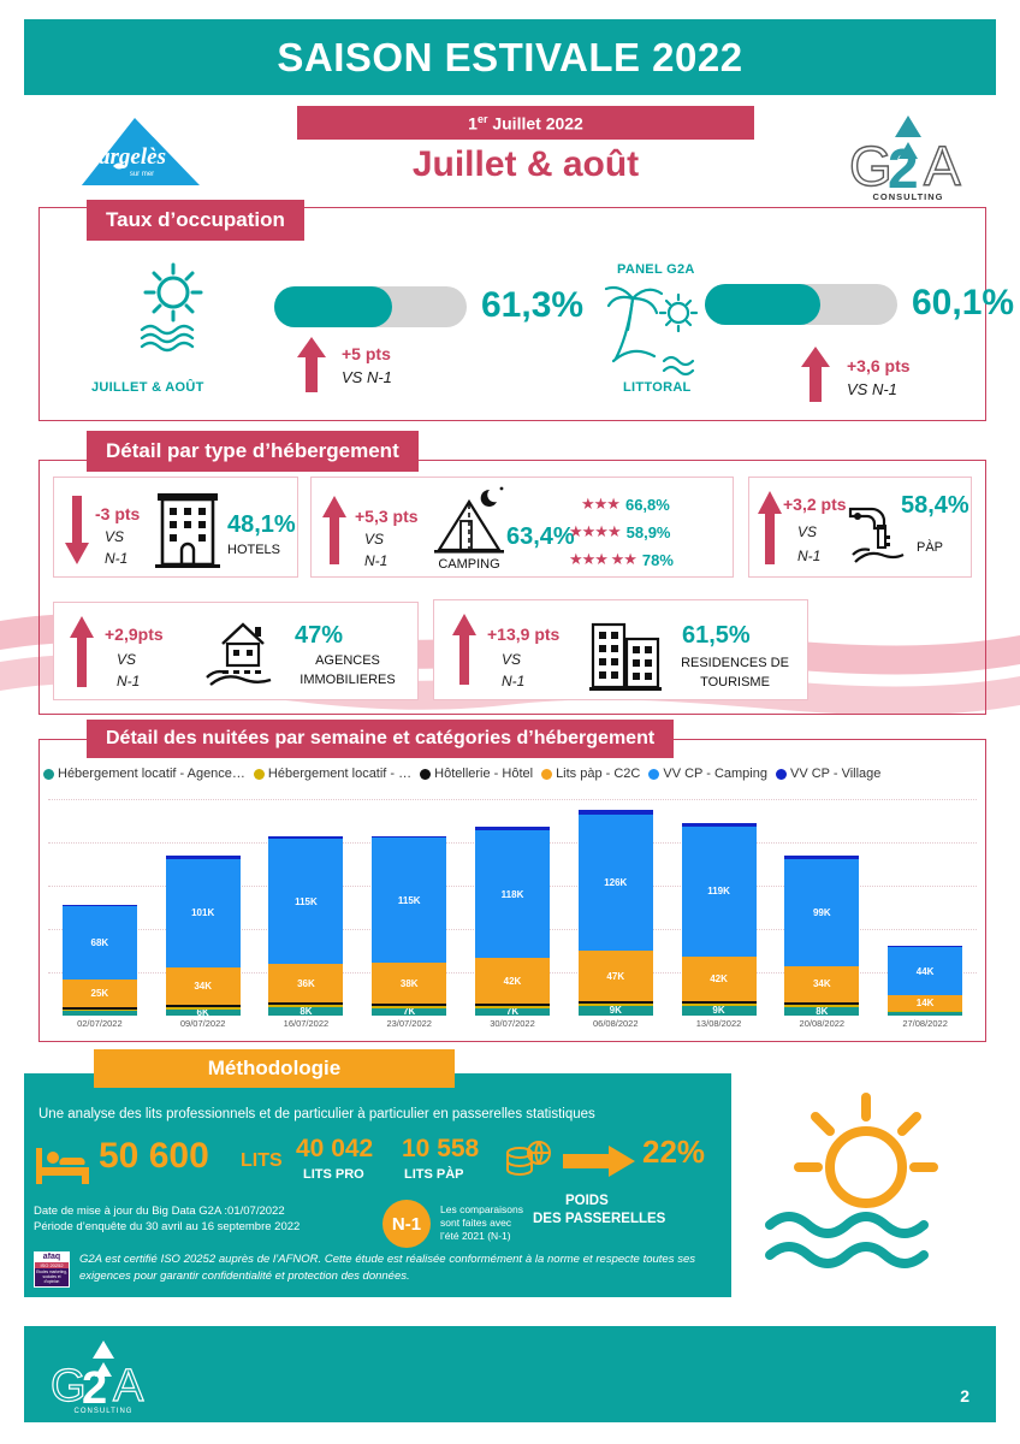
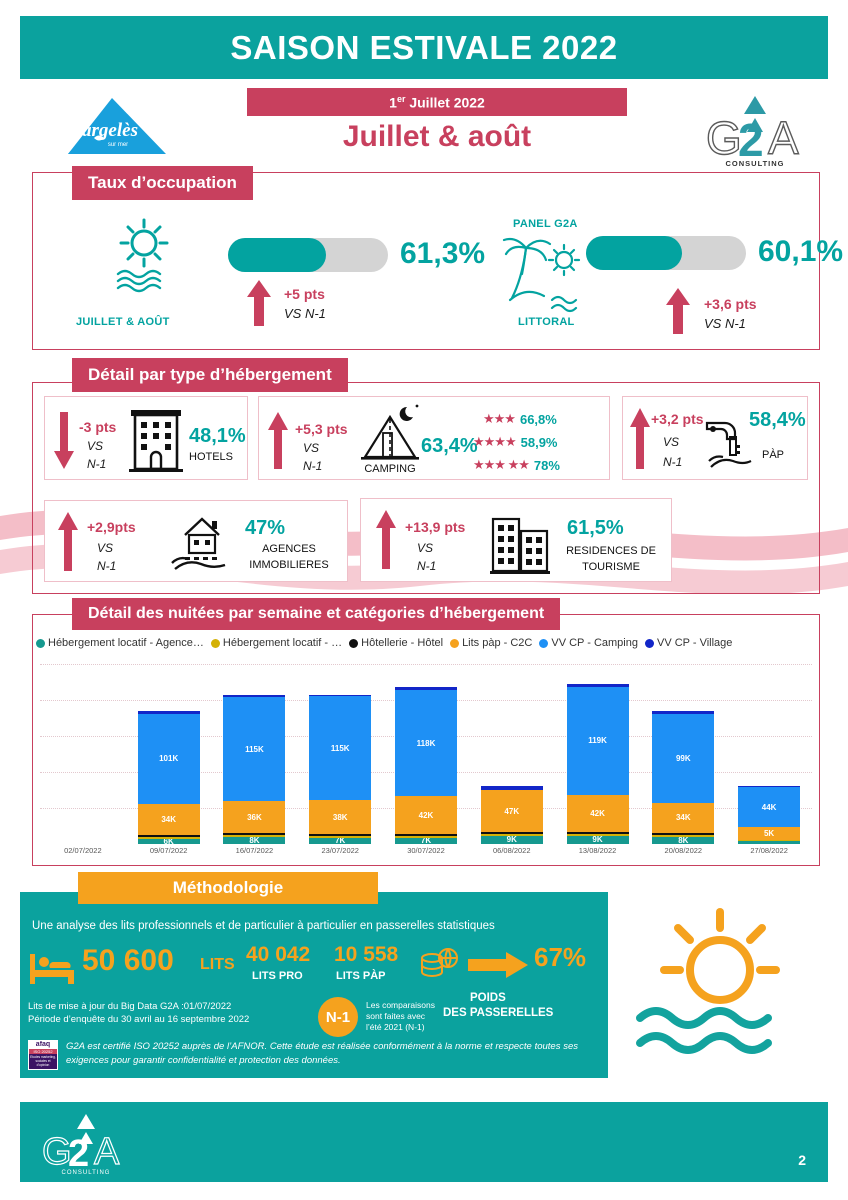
  SAISON ESTIVALE 2022
  1er Juillet 2022
  Juillet & août
  argelès
  G
  2
  A
  CONSULTING
  Taux d’occupation
  JUILLET & AOÛT
  61,3%
  +5 pts
  VS N-1
  PANEL G2A
  LITTORAL
  60,1%
  +3,6 pts
  VS N-1
  Détail par type d’hébergement
  -3 pts
  VS
  N-1
  48,1%
  HOTELS
  +5,3 pts
  VS
  N-1
  CAMPING
  63,4%
  ★★★
  66,8%
  ★★★★
  58,9%
  ★★★ ★★
  78%
  +3,2 pts
  VS
  N-1
  58,4%
  PÀP
  +2,9pts
  VS
  N-1
  47%
  AGENCES
  IMMOBILIERES
  +13,9 pts
  VS
  N-1
  61,5%
  RESIDENCES DE
  TOURISME
  Détail des nuitées par semaine et catégories d’hébergement
  Hébergement locatif - Agence…
  Hébergement locatif - …
  Hôtellerie - Hôtel
  Lits pàp - C2C
  VV CP - Camping
  VV CP - Village
- 68K
- 25K
  101K
  34K
  6K
  115K
  36K
  8K
  115K
  38K
  7K
  118K
  42K
  7K
- 126K
  47K
  9K
  119K
  42K
  9K
  99K
  34K
  8K
  44K
- 14K
+ 5K
  02/07/2022
  09/07/2022
  16/07/2022
  23/07/2022
  30/07/2022
  06/08/2022
  13/08/2022
  20/08/2022
  27/08/2022
  Méthodologie
  Une analyse des lits professionnels et de particulier à particulier en passerelles statistiques
  50 600
  LITS
  40 042
  LITS PRO
  10 558
  LITS PÀP
- 22%
+ 67%
  POIDS
  DES PASSERELLES
- Date de mise à jour du Big Data G2A :01/07/2022
+ Lits de mise à jour du Big Data G2A :01/07/2022
  Période d’enquête du 30 avril au 16 septembre 2022
  N-1
  Les comparaisons
  sont faites avec
  l’été 2021 (N-1)
  G2A est certifié ISO 20252 auprès de l’AFNOR. Cette étude est réalisée conformément à la norme et respecte toutes ses exigences pour garantir confidentialité et protection des données.
  G
  2
  A
  2
